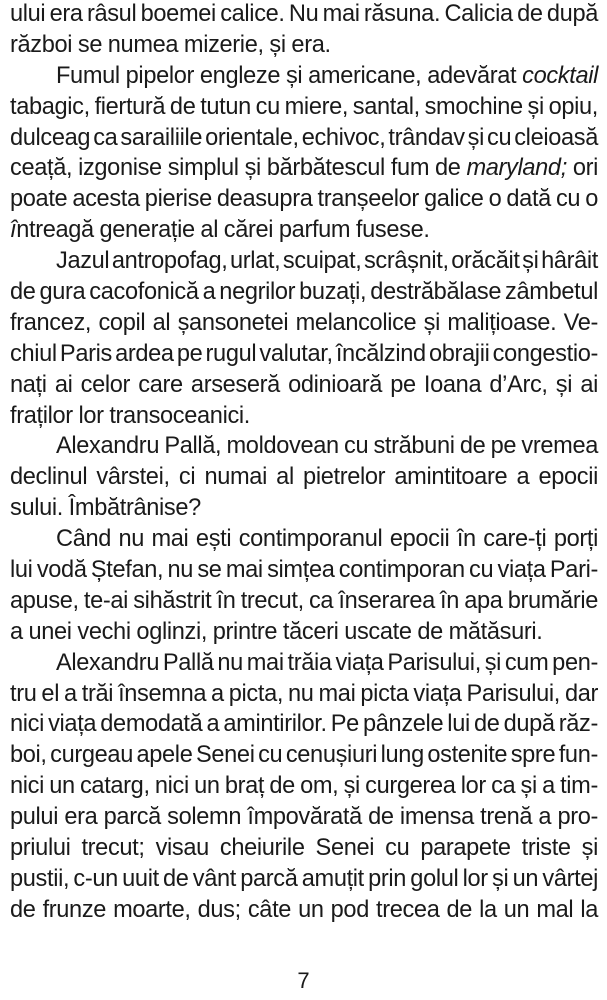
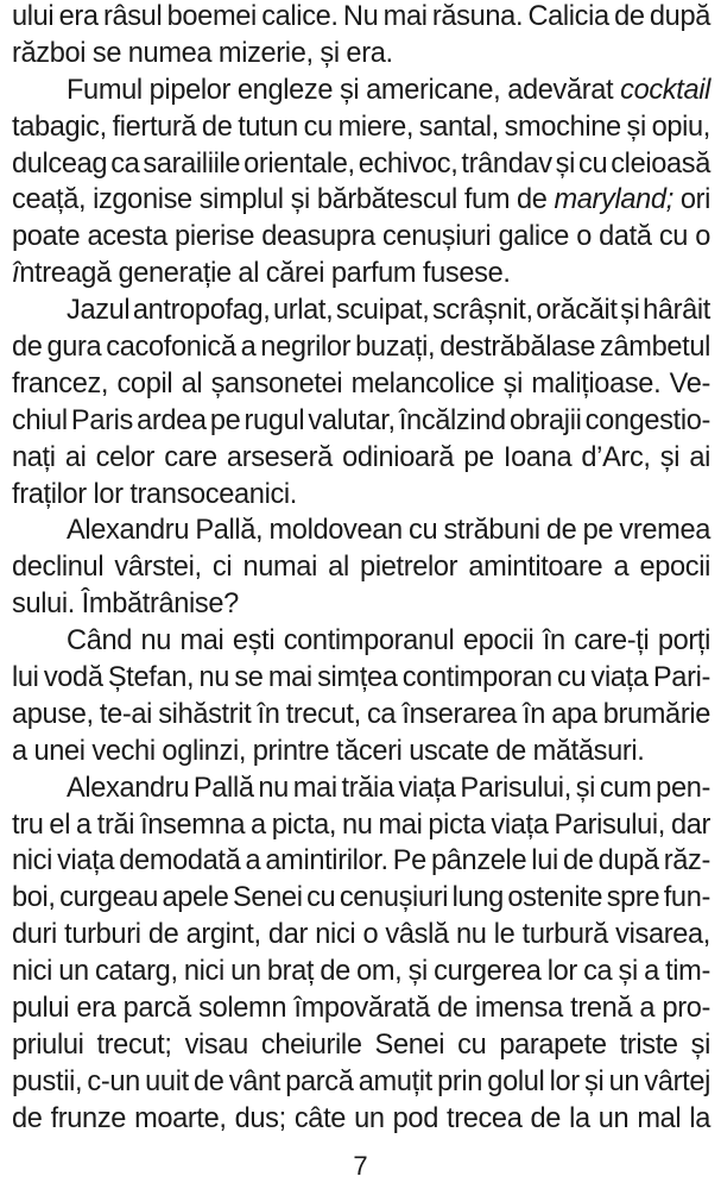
  ului era râsul boemei calice. Nu mai răsuna. Calicia de după
  război se numea mizerie, și era.
  Fumul pipelor engleze și americane, adevărat cocktail
  tabagic, fiertură de tutun cu miere, santal, smochine și opiu,
  dulceag ca sarailiile orientale, echivoc, trândav și cu cleioasă
  ceață, izgonise simplul și bărbătescul fum de maryland; ori
- poate acesta pierise deasupra tranșeelor galice o dată cu o
+ poate acesta pierise deasupra cenușiuri galice o dată cu o
  întreagă generație al cărei parfum fusese.
  Jazul antropofag, urlat, scuipat, scrâșnit, orăcăit și hârâit
  de gura cacofonică a negrilor buzați, destrăbălase zâmbetul
  francez, copil al șansonetei melancolice și malițioase. Ve-
  chiul Paris ardea pe rugul valutar, încălzind obrajii congestio-
  nați ai celor care arseseră odinioară pe Ioana d’Arc, și ai
  fraților lor transoceanici.
  Alexandru Pallă, moldovean cu străbuni de pe vremea
  declinul vârstei, ci numai al pietrelor amintitoare a epocii
  sului. Îmbătrânise?
  Când nu mai ești contimporanul epocii în care-ți porți
  lui vodă Ștefan, nu se mai simțea contimporan cu viața Pari-
  apuse, te-ai sihăstrit în trecut, ca înserarea în apa brumărie
  a unei vechi oglinzi, printre tăceri uscate de mătăsuri.
  Alexandru Pallă nu mai trăia viața Parisului, și cum pen-
  tru el a trăi însemna a picta, nu mai picta viața Parisului, dar
  nici viața demodată a amintirilor. Pe pânzele lui de după răz-
  boi, curgeau apele Senei cu cenușiuri lung ostenite spre fun-
+ duri turburi de argint, dar nici o vâslă nu le turbură visarea,
  nici un catarg, nici un braț de om, și curgerea lor ca și a tim-
  pului era parcă solemn împovărată de imensa trenă a pro-
  priului trecut; visau cheiurile Senei cu parapete triste și
  pustii, c-un uuit de vânt parcă amuțit prin golul lor și un vârtej
  de frunze moarte, dus; câte un pod trecea de la un mal la
  7
